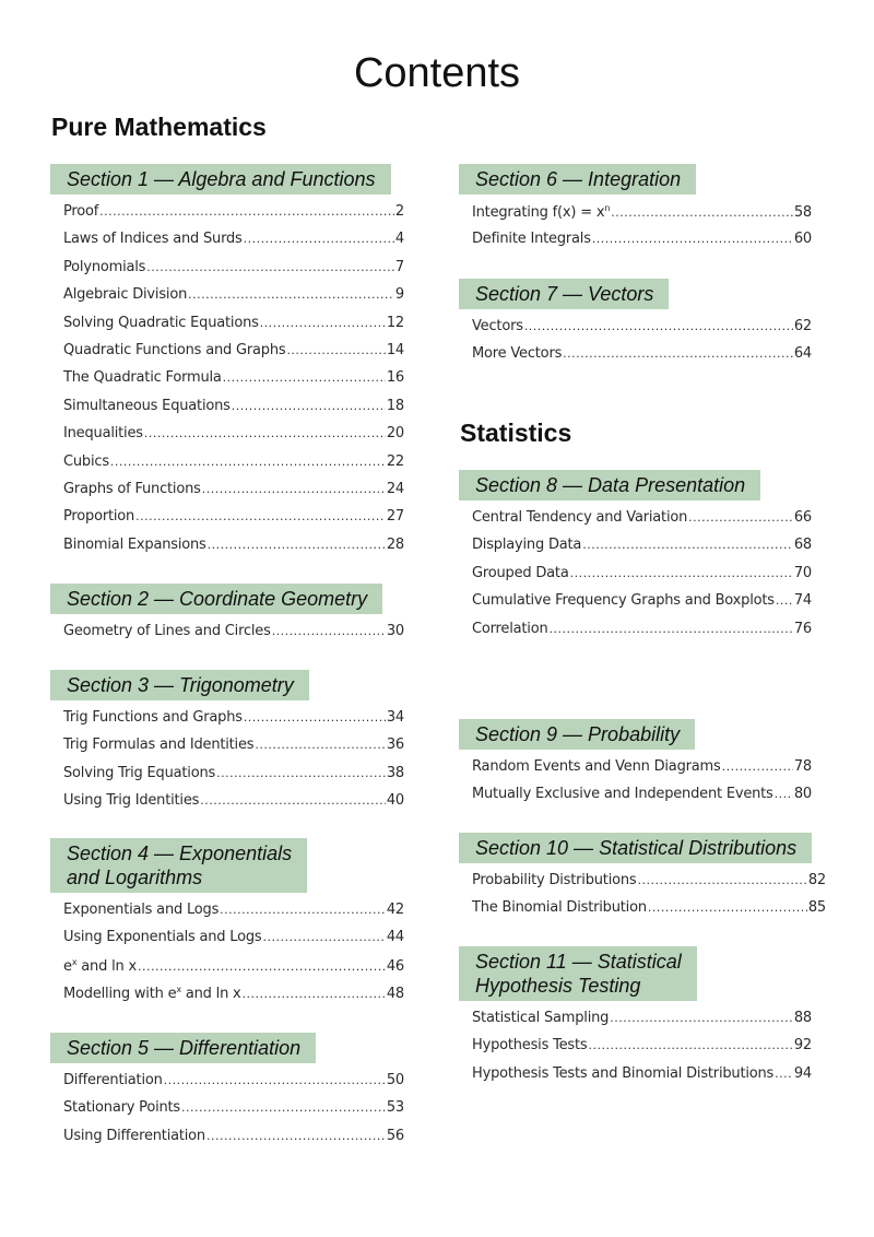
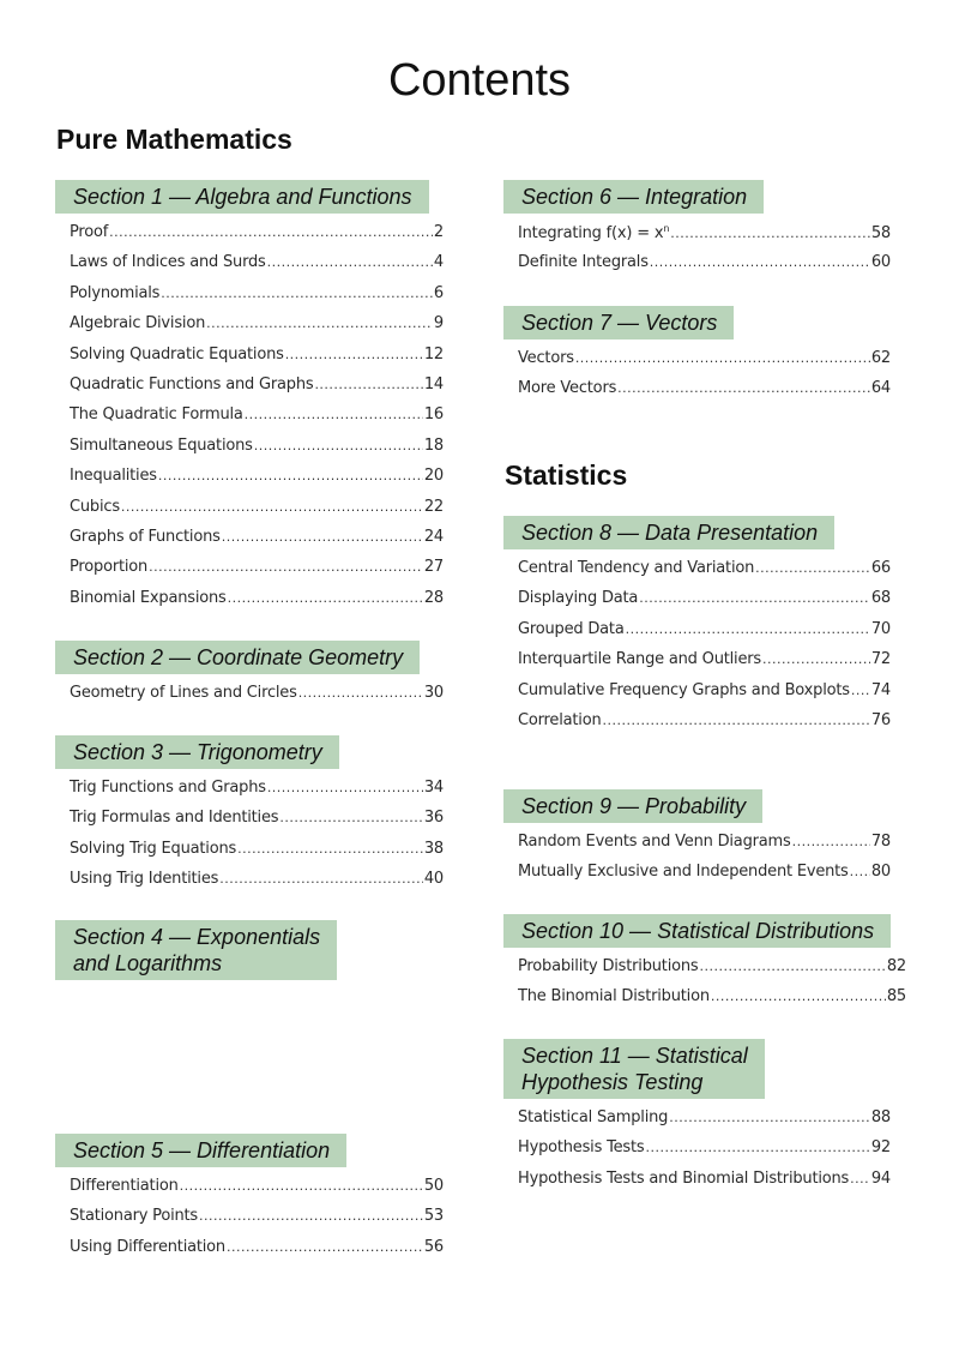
  Contents
  Pure Mathematics
  Statistics
  Section 1 — Algebra and Functions
  Proof
  2
  Laws of Indices and Surds
  4
  Polynomials
- 7
+ 6
  Algebraic Division
  9
  Solving Quadratic Equations
  12
  Quadratic Functions and Graphs
  14
  The Quadratic Formula
  16
  Simultaneous Equations
  18
  Inequalities
  20
  Cubics
  22
  Graphs of Functions
  24
  Proportion
  27
  Binomial Expansions
  28
  Section 2 — Coordinate Geometry
  Geometry of Lines and Circles
  30
  Section 3 — Trigonometry
  Trig Functions and Graphs
  34
  Trig Formulas and Identities
  36
  Solving Trig Equations
  38
  Using Trig Identities
  40
  Section 4 — Exponentials
  and Logarithms
- Exponentials and Logs
- 42
- Using Exponentials and Logs
- 44
- ex and ln x
- 46
- Modelling with ex and ln x
- 48
  Section 5 — Differentiation
  Differentiation
  50
  Stationary Points
  53
  Using Differentiation
  56
  Section 6 — Integration
  Integrating f(x) = xn
  58
  Definite Integrals
  60
  Section 7 — Vectors
  Vectors
  62
  More Vectors
  64
  Section 8 — Data Presentation
  Central Tendency and Variation
  66
  Displaying Data
  68
  Grouped Data
  70
+ Interquartile Range and Outliers
+ 72
  Cumulative Frequency Graphs and Boxplots
  74
  Correlation
  76
  Section 9 — Probability
  Random Events and Venn Diagrams
  78
  Mutually Exclusive and Independent Events
  80
  Section 10 — Statistical Distributions
  Probability Distributions
  82
  The Binomial Distribution
  85
  Section 11 — Statistical
  Hypothesis Testing
  Statistical Sampling
  88
  Hypothesis Tests
  92
  Hypothesis Tests and Binomial Distributions
  94
